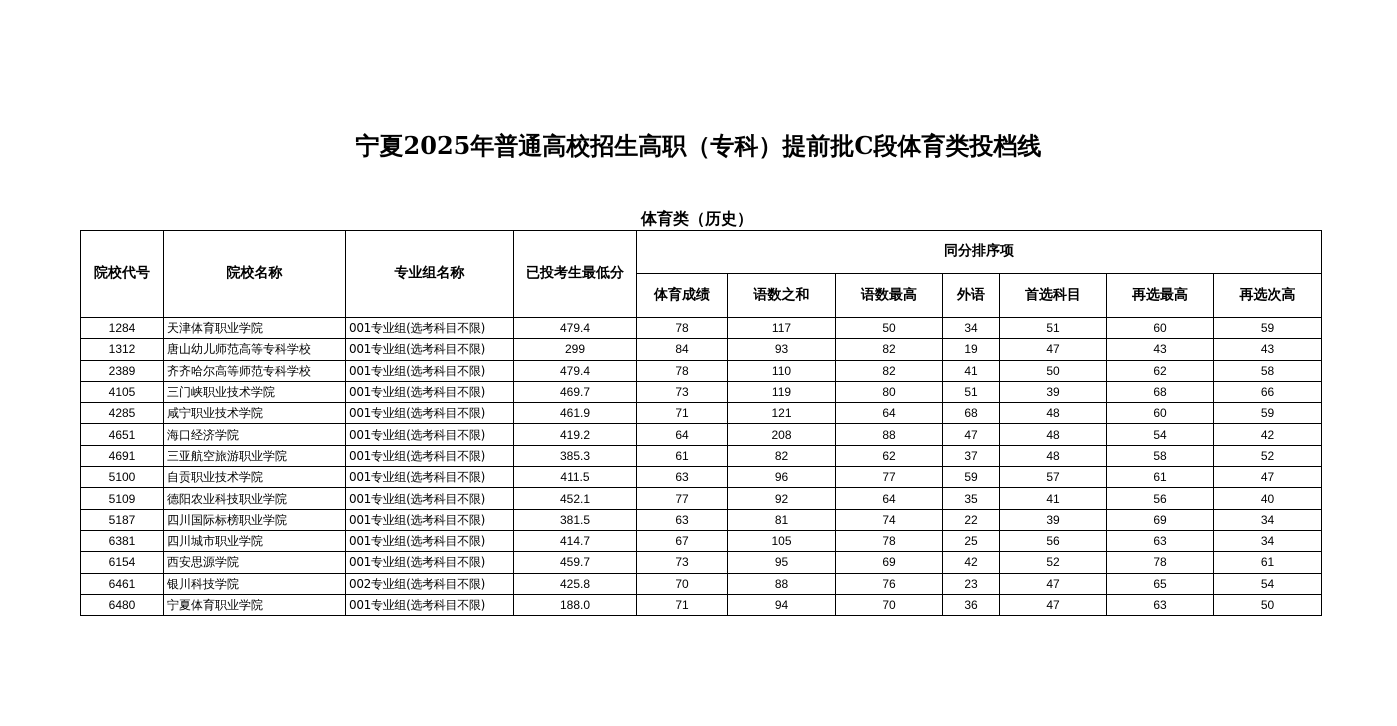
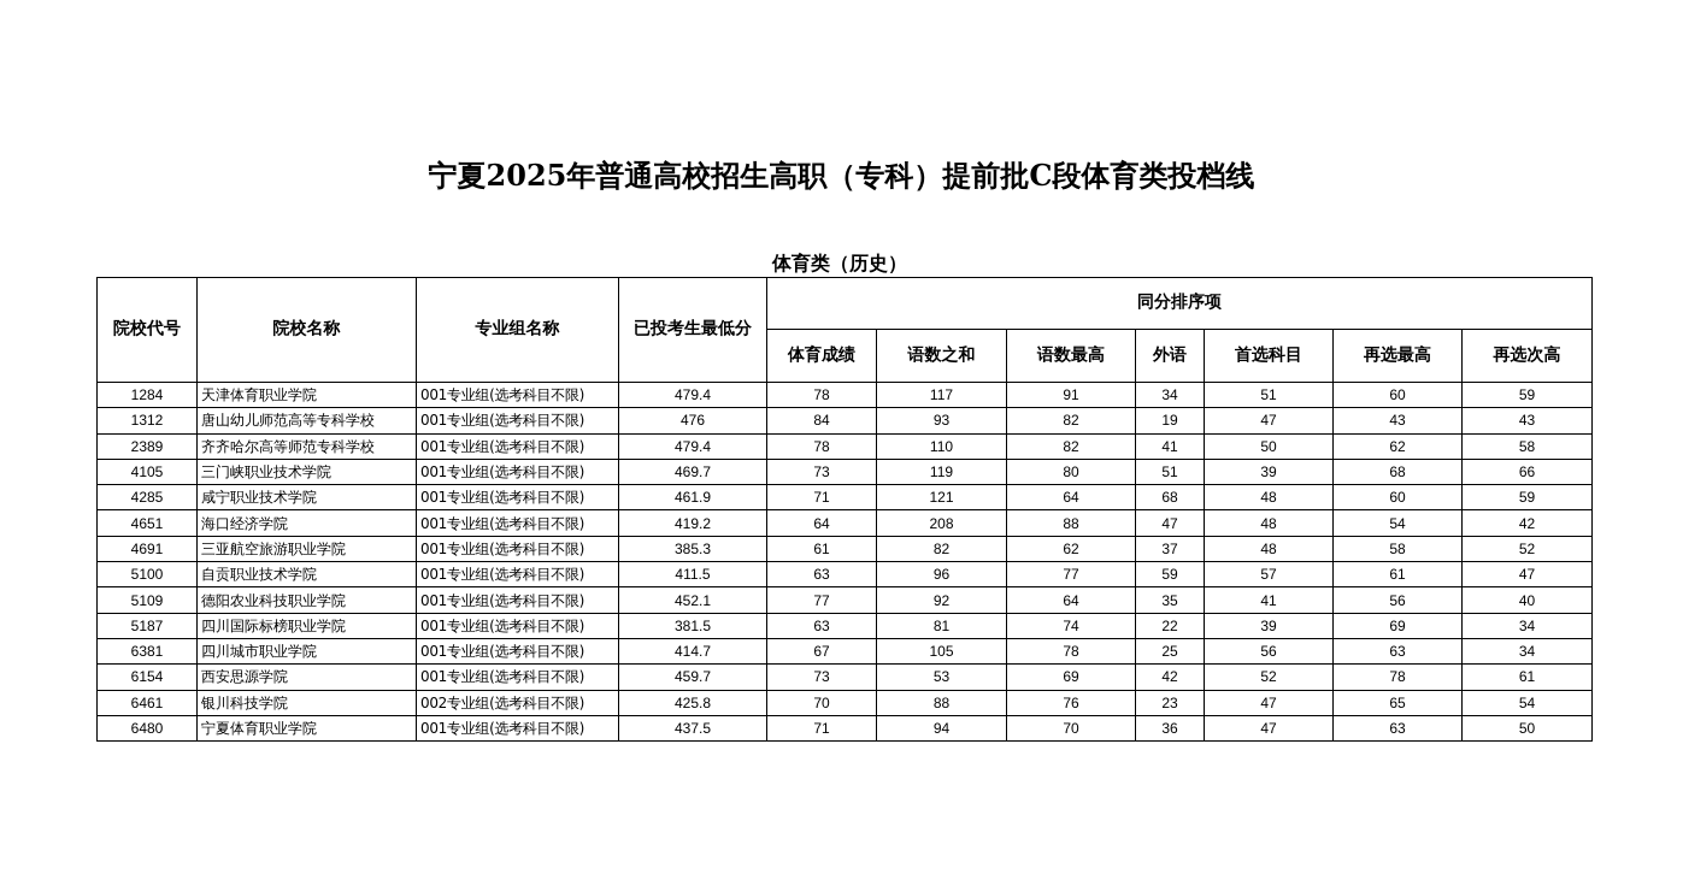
  宁夏2025年普通高校招生高职（专科）提前批C段体育类投档线
  体育类（历史）
  院校代号	院校名称	专业组名称	已投考生最低分	同分排序项
  体育成绩	语数之和	语数最高	外语	首选科目	再选最高	再选次高
- 1284	天津体育职业学院	001专业组(选考科目不限)	479.4	78	117	50	34	51	60	59
+ 1284	天津体育职业学院	001专业组(选考科目不限)	479.4	78	117	91	34	51	60	59
- 1312	唐山幼儿师范高等专科学校	001专业组(选考科目不限)	299	84	93	82	19	47	43	43
+ 1312	唐山幼儿师范高等专科学校	001专业组(选考科目不限)	476	84	93	82	19	47	43	43
  2389	齐齐哈尔高等师范专科学校	001专业组(选考科目不限)	479.4	78	110	82	41	50	62	58
  4105	三门峡职业技术学院	001专业组(选考科目不限)	469.7	73	119	80	51	39	68	66
  4285	咸宁职业技术学院	001专业组(选考科目不限)	461.9	71	121	64	68	48	60	59
  4651	海口经济学院	001专业组(选考科目不限)	419.2	64	208	88	47	48	54	42
  4691	三亚航空旅游职业学院	001专业组(选考科目不限)	385.3	61	82	62	37	48	58	52
  5100	自贡职业技术学院	001专业组(选考科目不限)	411.5	63	96	77	59	57	61	47
  5109	德阳农业科技职业学院	001专业组(选考科目不限)	452.1	77	92	64	35	41	56	40
  5187	四川国际标榜职业学院	001专业组(选考科目不限)	381.5	63	81	74	22	39	69	34
  6381	四川城市职业学院	001专业组(选考科目不限)	414.7	67	105	78	25	56	63	34
- 6154	西安思源学院	001专业组(选考科目不限)	459.7	73	95	69	42	52	78	61
+ 6154	西安思源学院	001专业组(选考科目不限)	459.7	73	53	69	42	52	78	61
  6461	银川科技学院	002专业组(选考科目不限)	425.8	70	88	76	23	47	65	54
- 6480	宁夏体育职业学院	001专业组(选考科目不限)	188.0	71	94	70	36	47	63	50
+ 6480	宁夏体育职业学院	001专业组(选考科目不限)	437.5	71	94	70	36	47	63	50
